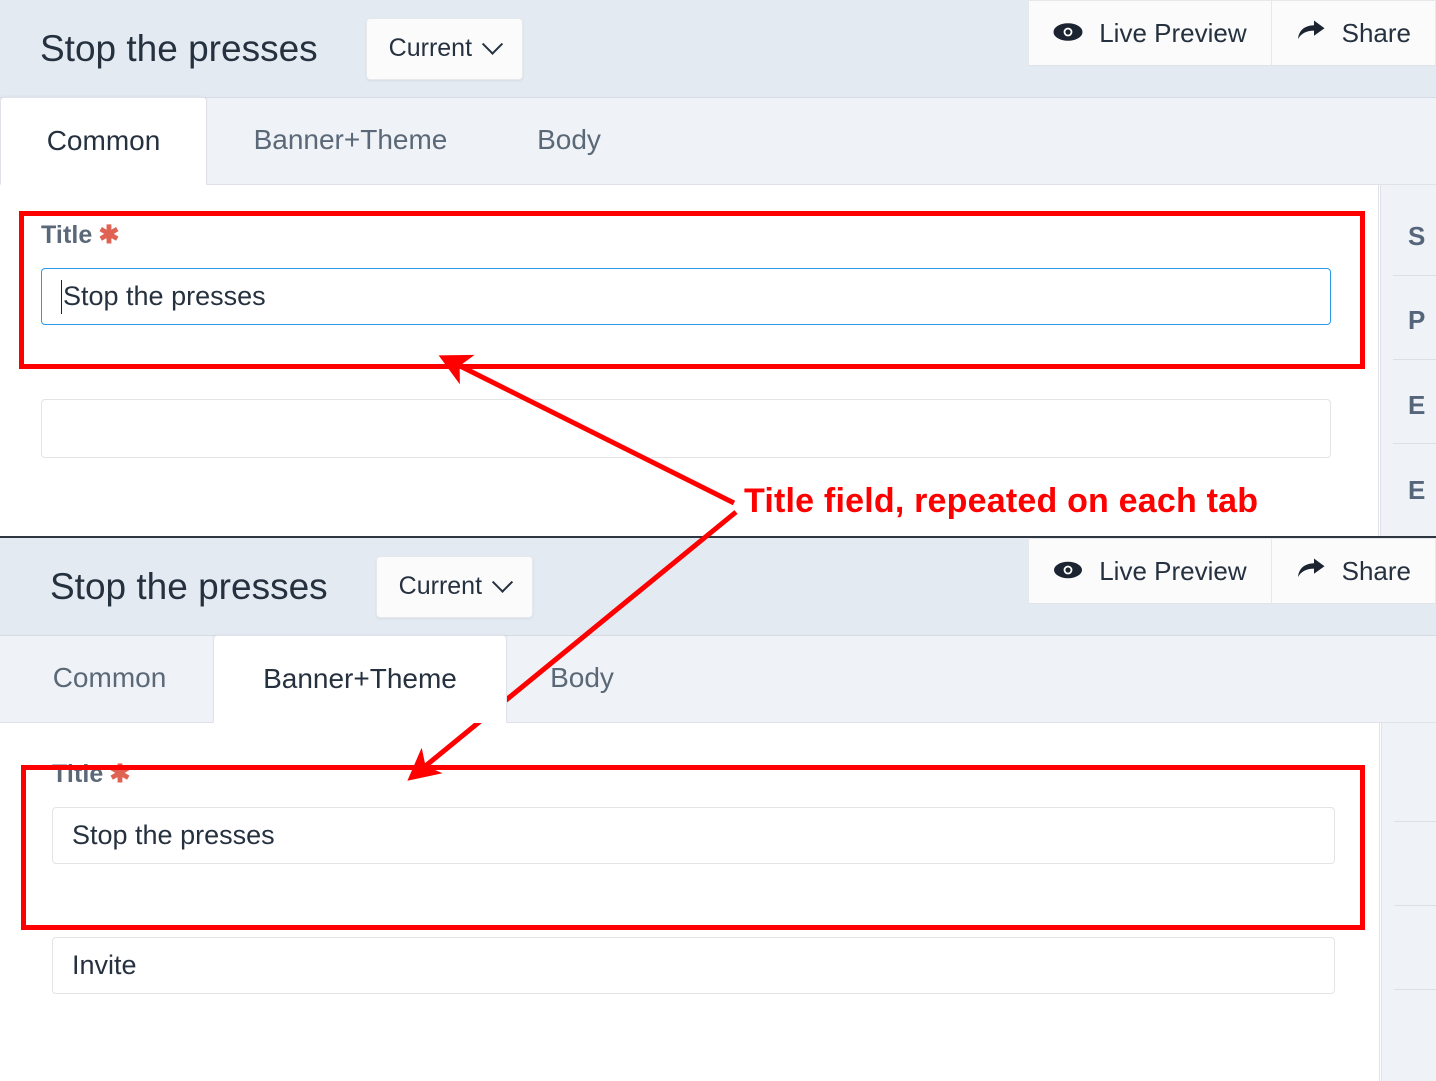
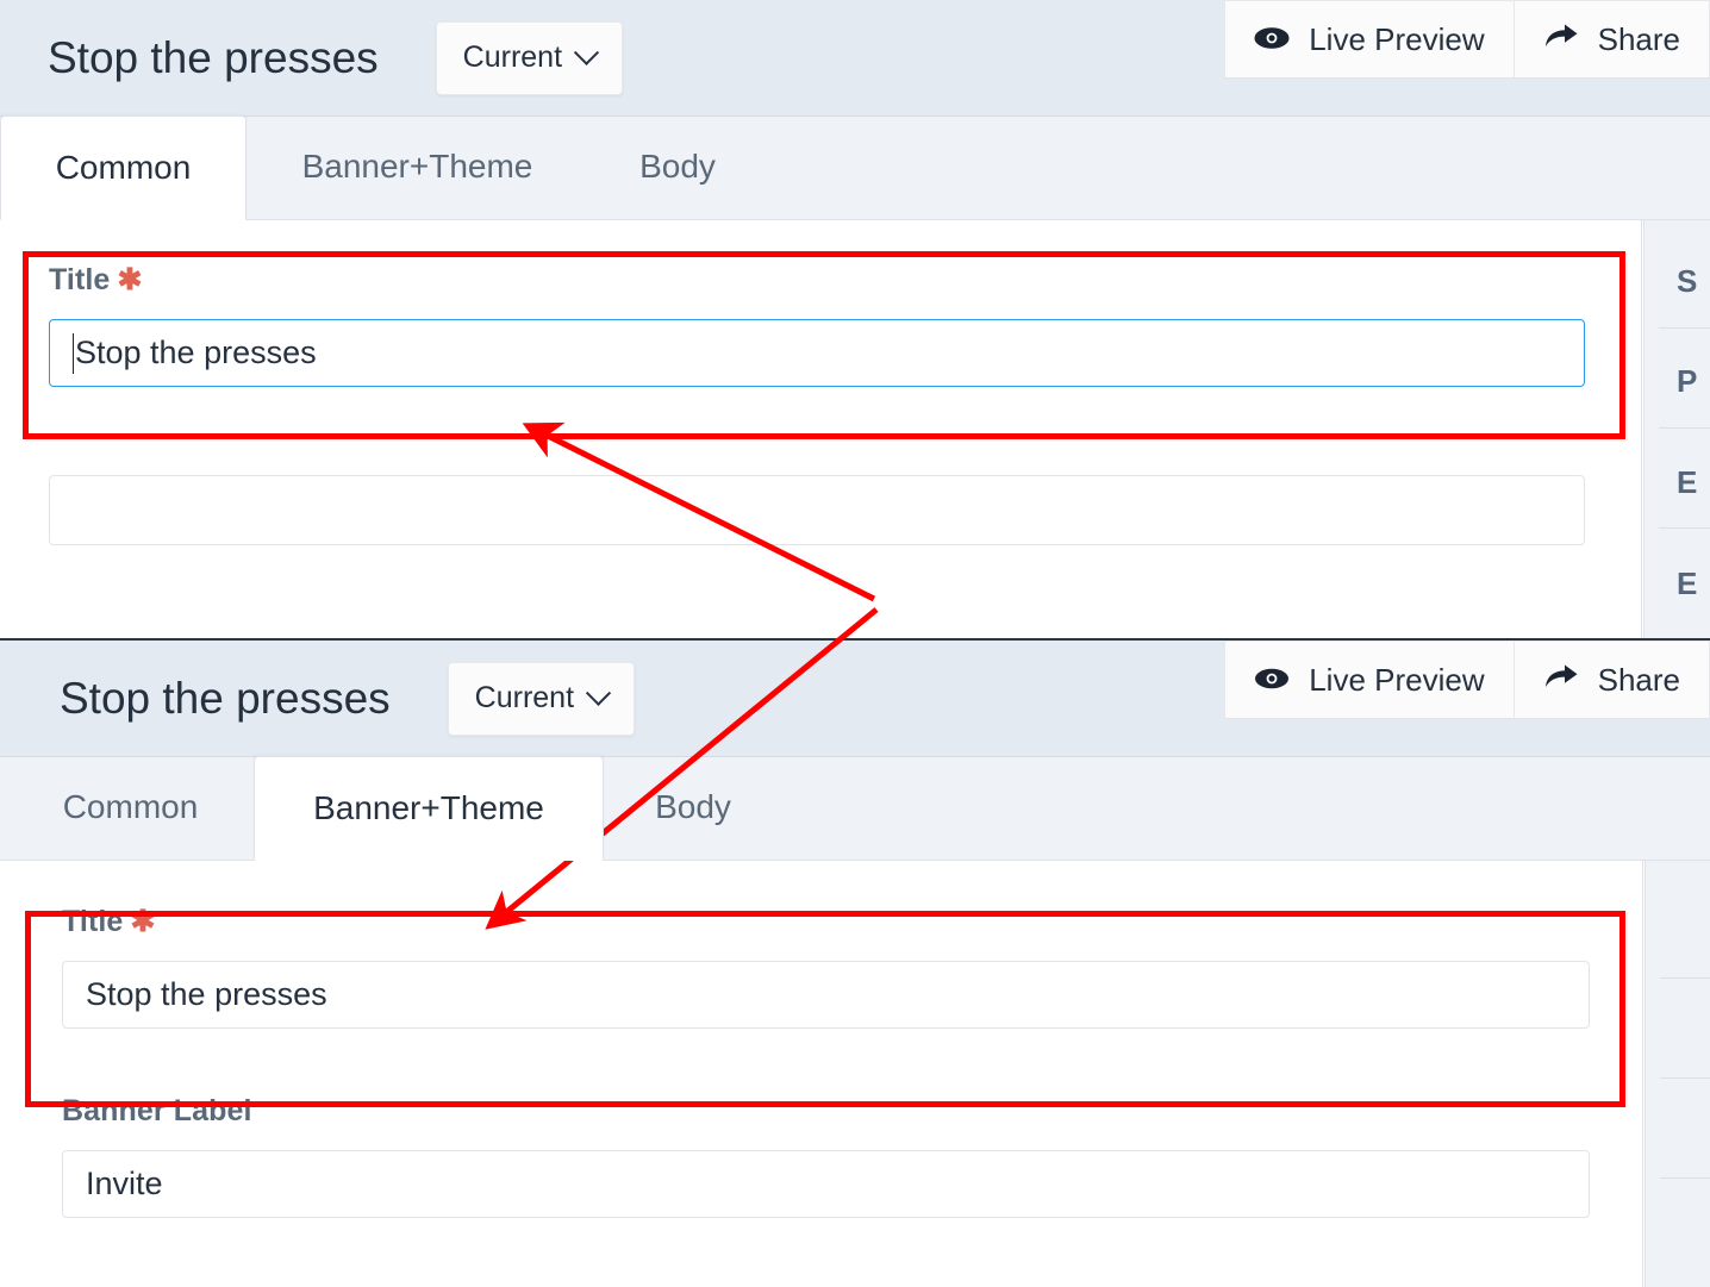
  Stop the presses
  Current
  Live Preview
  Share
  Common
  Banner+Theme
  Body
  Title ✱
  Stop the presses
  S
  P
  E
  E
  Stop the presses
  Current
  Live Preview
  Share
  Common
  Banner+Theme
  Body
  Title ✱
  Stop the presses
+ Banner Label
  Invite
- Title field, repeated on each tab
